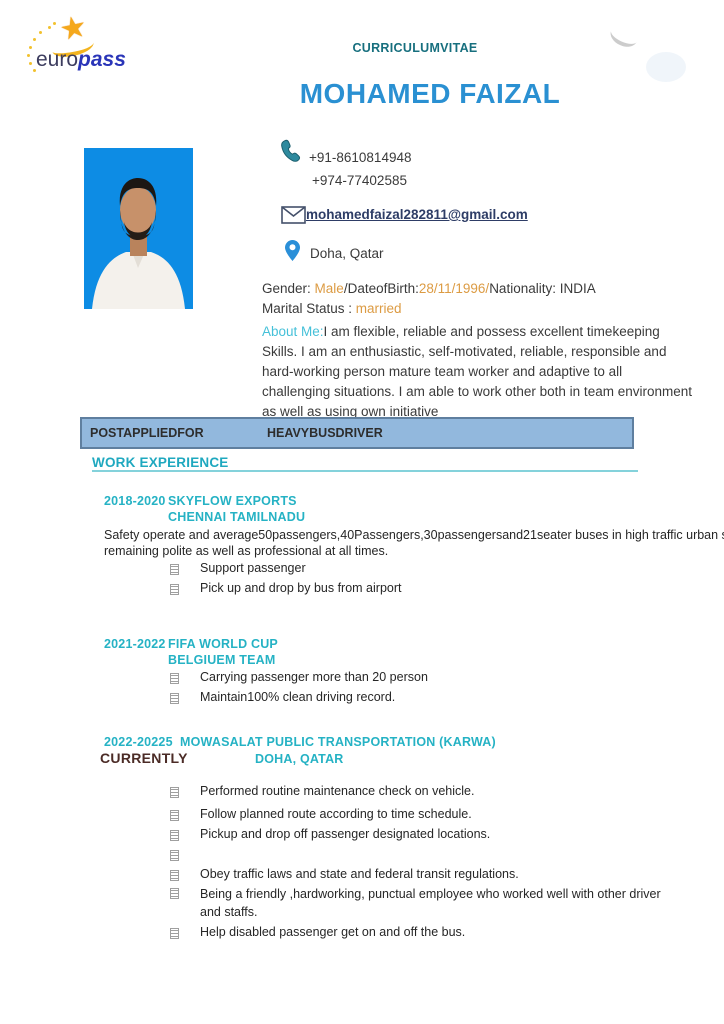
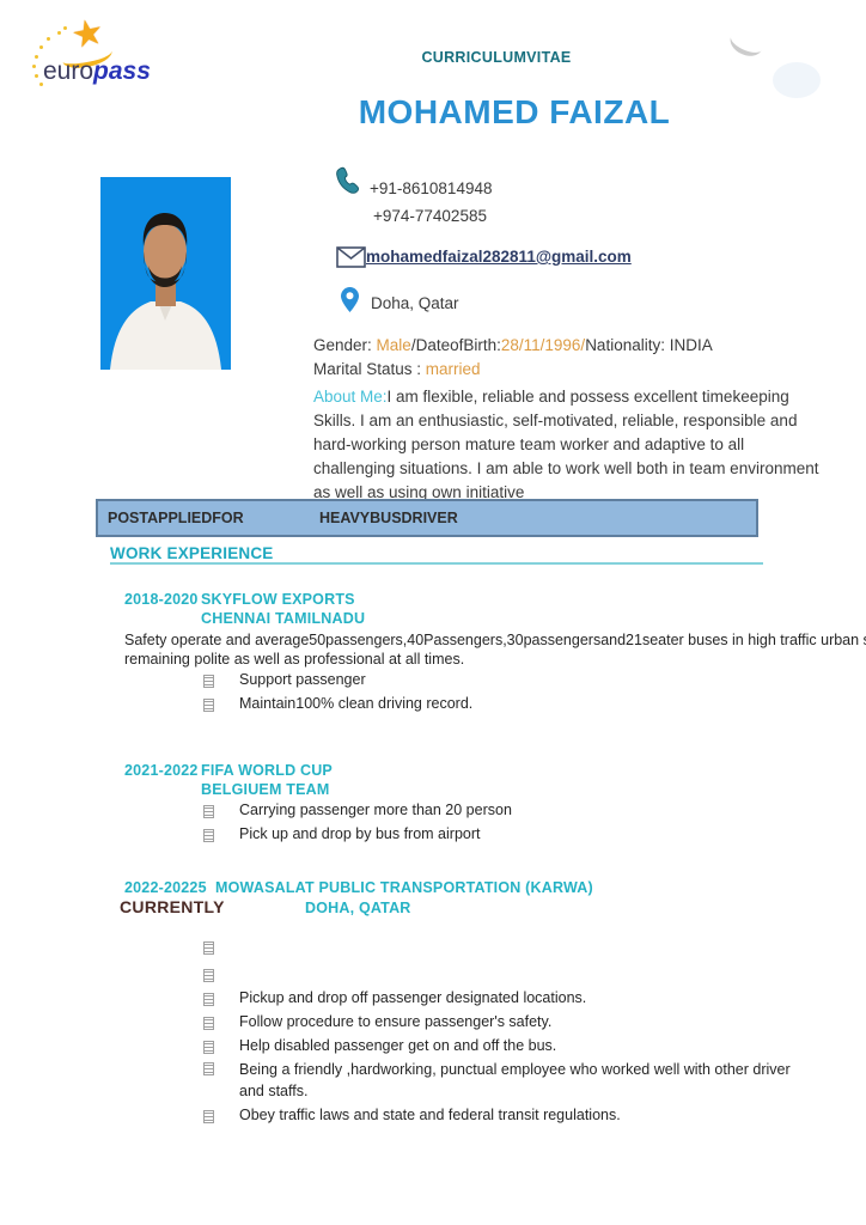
  europass
  CURRICULUMVITAE
  MOHAMED FAIZAL
  +91-8610814948
  +974-77402585
  mohamedfaizal282811@gmail.com
  Doha, Qatar
  Gender: Male/DateofBirth:28/11/1996/Nationality: INDIA
  Marital Status : married
- About Me:I am flexible, reliable and possess excellent timekeeping Skills. I am an enthusiastic, self-motivated, reliable, responsible and hard-working person mature team worker and adaptive to all challenging situations. I am able to work other both in team environment as well as using own initiative
+ About Me:I am flexible, reliable and possess excellent timekeeping Skills. I am an enthusiastic, self-motivated, reliable, responsible and hard-working person mature team worker and adaptive to all challenging situations. I am able to work well both in team environment as well as using own initiative
  POSTAPPLIEDFOR
  HEAVYBUSDRIVER
  WORK EXPERIENCE
  2018-2020
  SKYFLOW EXPORTS
  CHENNAI TAMILNADU
  Safety operate and average50passengers,40Passengers,30passengersand21seater buses in high traffic urban
  remaining polite as well as professional at all times.
  Support passenger
- Pick up and drop by bus from airport
+ Maintain100% clean driving record.
  2021-2022
  FIFA WORLD CUP
  BELGIUEM TEAM
  Carrying passenger more than 20 person
- Maintain100% clean driving record.
+ Pick up and drop by bus from airport
  2022-20225
  MOWASALAT PUBLIC TRANSPORTATION (KARWA)
  CURRENTLY
  DOHA, QATAR
- Performed routine maintenance check on vehicle.
- Follow planned route according to time schedule.
  Pickup and drop off passenger designated locations.
+ Follow procedure to ensure passenger's safety.
- Obey traffic laws and state and federal transit regulations.
+ Help disabled passenger get on and off the bus.
  Being a friendly ,hardworking, punctual employee who worked well with other driver and staffs.
- Help disabled passenger get on and off the bus.
+ Obey traffic laws and state and federal transit regulations.
